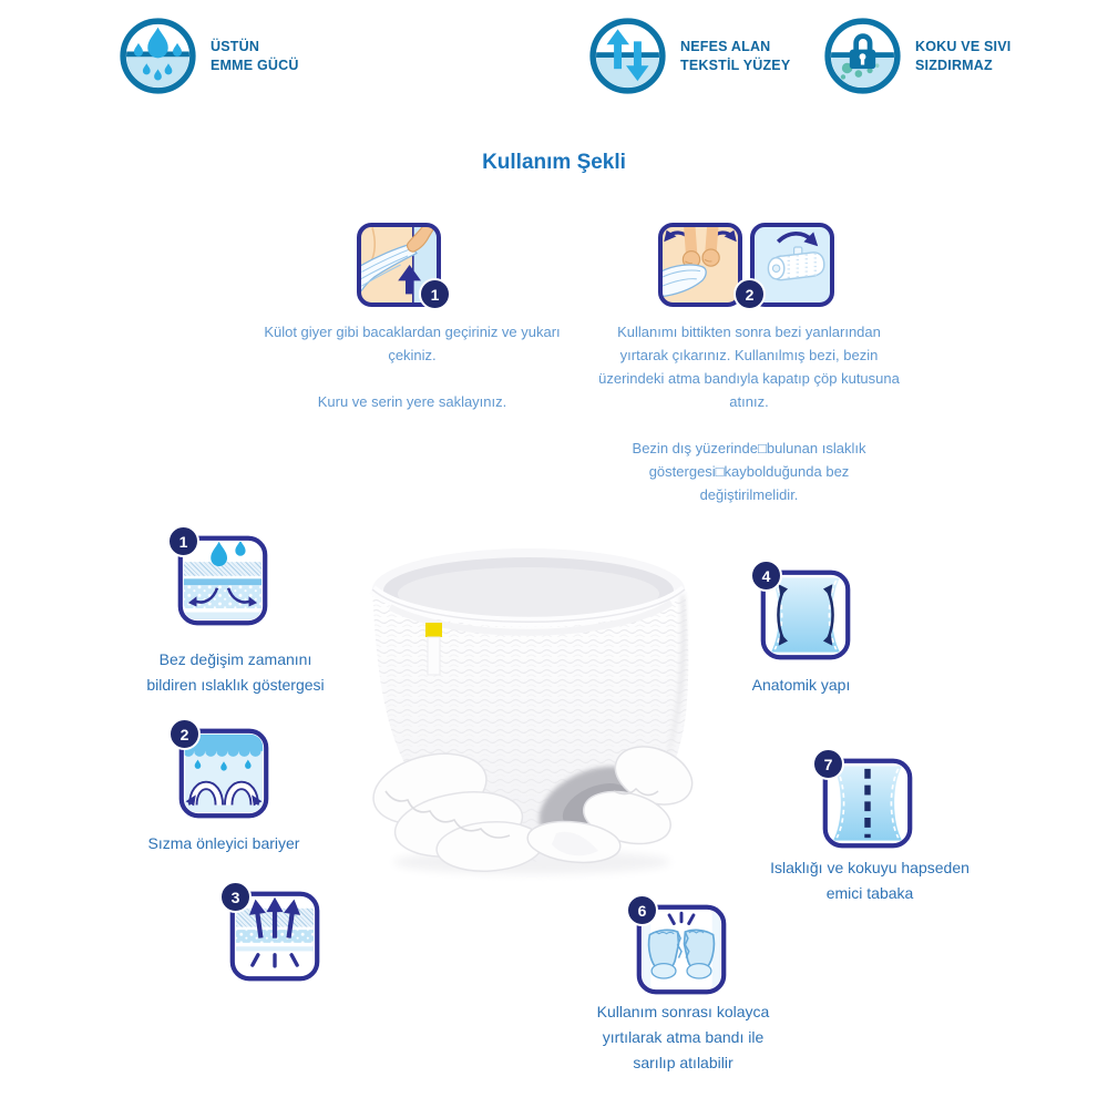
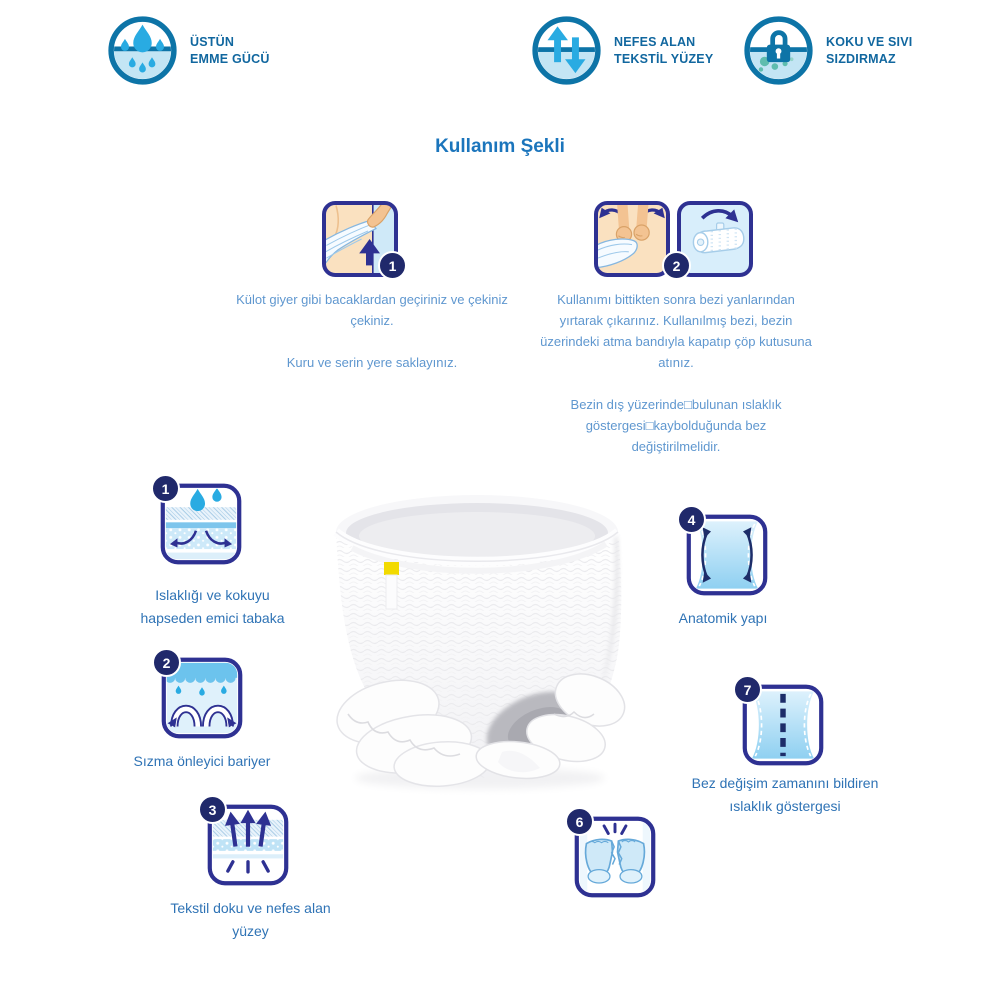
  ÜSTÜN
  EMME GÜCÜ
  NEFES ALAN
  TEKSTİL YÜZEY
  KOKU VE SIVI
  SIZDIRMAZ
  Kullanım Şekli
  1
  2
- Külot giyer gibi bacaklardan geçiriniz ve yukarı çekiniz.
+ Külot giyer gibi bacaklardan geçiriniz ve çekiniz çekiniz.
  Kuru ve serin yere saklayınız.
  Kullanımı bittikten sonra bezi yanlarından yırtarak çıkarınız. Kullanılmış bezi, bezin üzerindeki atma bandıyla kapatıp çöp kutusuna atınız.
  Bezin dış yüzerinde□bulunan ıslaklık göstergesi□kaybolduğunda bez değiştirilmelidir.
  1
- Bez değişim zamanını bildiren ıslaklık göstergesi
+ Islaklığı ve kokuyu hapseden emici tabaka
  2
  Sızma önleyici bariyer
  3
+ Tekstil doku ve nefes alan yüzey
  4
  Anatomik yapı
  7
- Islaklığı ve kokuyu hapseden emici tabaka
+ Bez değişim zamanını bildiren ıslaklık göstergesi
  6
- Kullanım sonrası kolayca yırtılarak atma bandı ile sarılıp atılabilir
